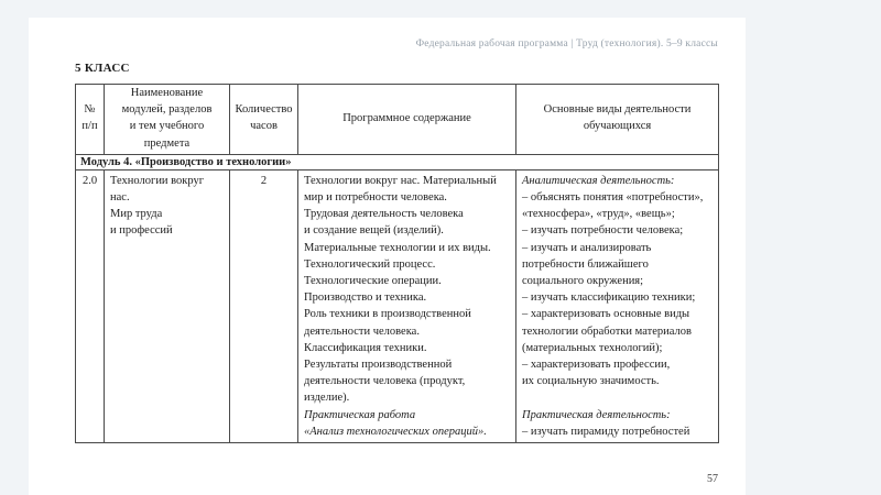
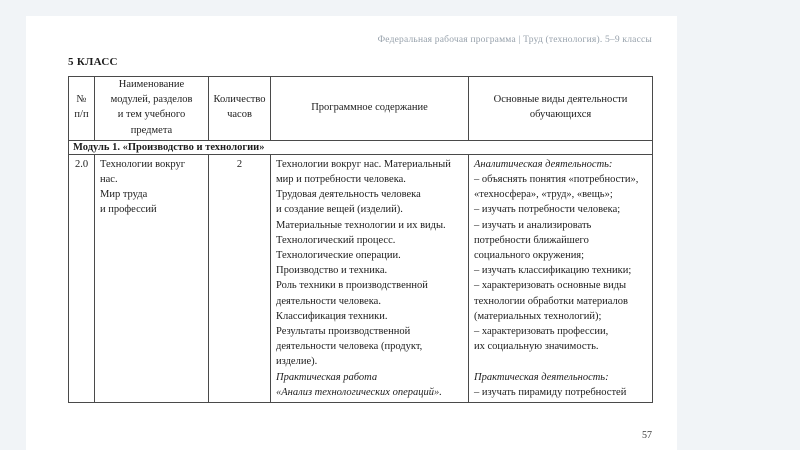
  Федеральная рабочая программа | Труд (технология). 5–9 классы
  5 КЛАСС
  №п/п	Наименованиемодулей, разделови тем учебногопредмета	Количествочасов	Программное содержание	Основные виды деятельностиобучающихся
- Модуль 4. «Производство и технологии»
+ Модуль 1. «Производство и технологии»
  2.0	Технологии вокругнас.Мир трудаи профессий	2	Технологии вокруг нас. Материальныймир и потребности человека.Трудовая деятельность человекаи создание вещей (изделий).Материальные технологии и их виды.Технологический процесс.Технологические операции.Производство и техника.Роль техники в производственнойдеятельности человека.Классификация техники.Результаты производственнойдеятельности человека (продукт,изделие).Практическая работа«Анализ технологических операций».	Аналитическая деятельность:– объяснять понятия «потребности»,«техносфера», «труд», «вещь»;– изучать потребности человека;– изучать и анализироватьпотребности ближайшегосоциального окружения;– изучать классификацию техники;– характеризовать основные видытехнологии обработки материалов(материальных технологий);– характеризовать профессии,их социальную значимость. Практическая деятельность:– изучать пирамиду потребностей
  57
